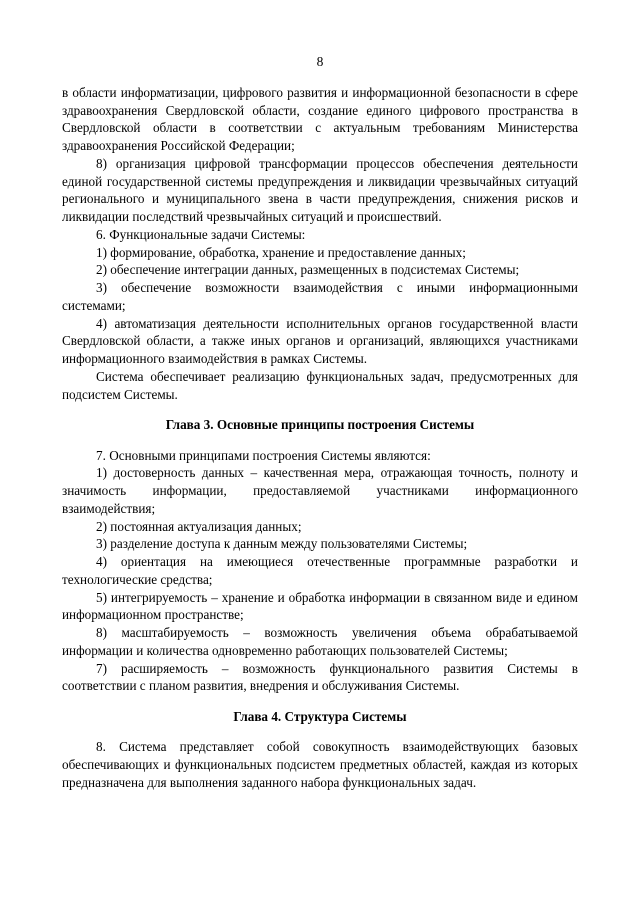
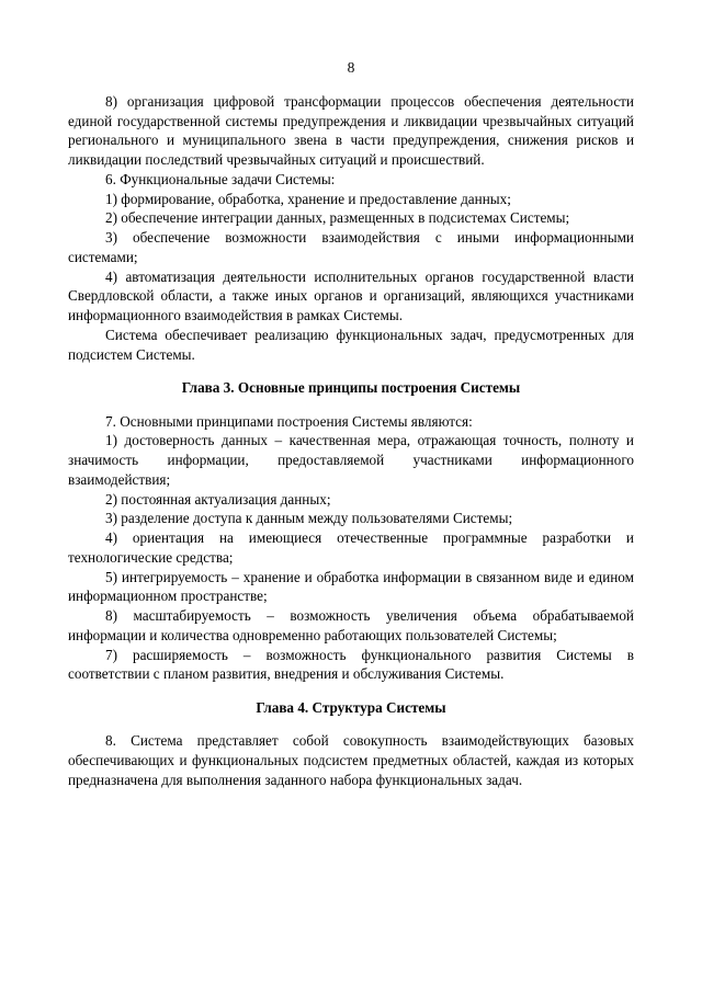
  8
- в области информатизации, цифрового развития и информационной безопасности в сфере здравоохранения Свердловской области, создание единого цифрового пространства в Свердловской области в соответствии с актуальным требованиям Министерства здравоохранения Российской Федерации;
  8) организация цифровой трансформации процессов обеспечения деятельности единой государственной системы предупреждения и ликвидации чрезвычайных ситуаций регионального и муниципального звена в части предупреждения, снижения рисков и ликвидации последствий чрезвычайных ситуаций и происшествий.
  6. Функциональные задачи Системы:
  1) формирование, обработка, хранение и предоставление данных;
  2) обеспечение интеграции данных, размещенных в подсистемах Системы;
  3) обеспечение возможности взаимодействия с иными информационными системами;
  4) автоматизация деятельности исполнительных органов государственной власти Свердловской области, а также иных органов и организаций, являющихся участниками информационного взаимодействия в рамках Системы.
  Система обеспечивает реализацию функциональных задач, предусмотренных для подсистем Системы.
  Глава 3. Основные принципы построения Системы
  7. Основными принципами построения Системы являются:
  1) достоверность данных – качественная мера, отражающая точность, полноту и значимость информации, предоставляемой участниками информационного взаимодействия;
  2) постоянная актуализация данных;
  3) разделение доступа к данным между пользователями Системы;
  4) ориентация на имеющиеся отечественные программные разработки и технологические средства;
  5) интегрируемость – хранение и обработка информации в связанном виде и едином информационном пространстве;
  8) масштабируемость – возможность увеличения объема обрабатываемой информации и количества одновременно работающих пользователей Системы;
  7) расширяемость – возможность функционального развития Системы в соответствии с планом развития, внедрения и обслуживания Системы.
  Глава 4. Структура Системы
  8. Система представляет собой совокупность взаимодействующих базовых обеспечивающих и функциональных подсистем предметных областей, каждая из которых предназначена для выполнения заданного набора функциональных задач.
